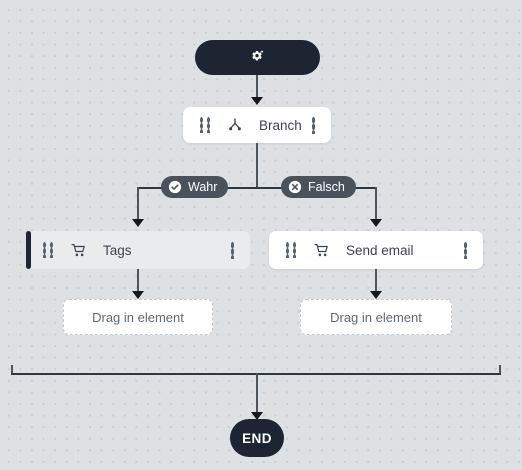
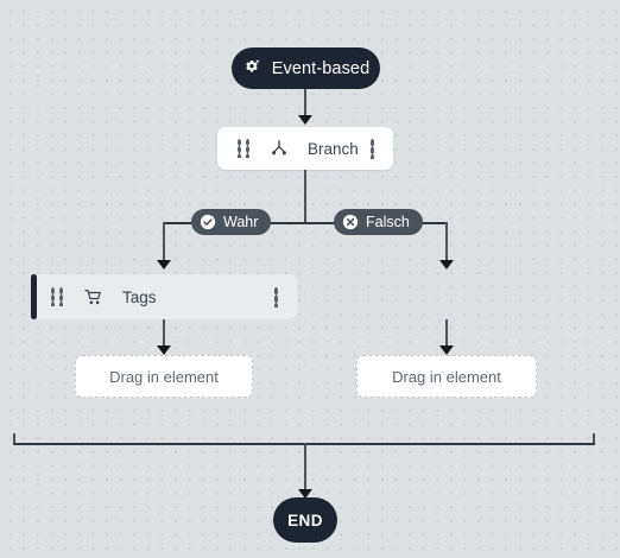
+ Event-based
  Branch
  Wahr
  Falsch
  Tags
- Send email
  Drag in element
  Drag in element
  END
